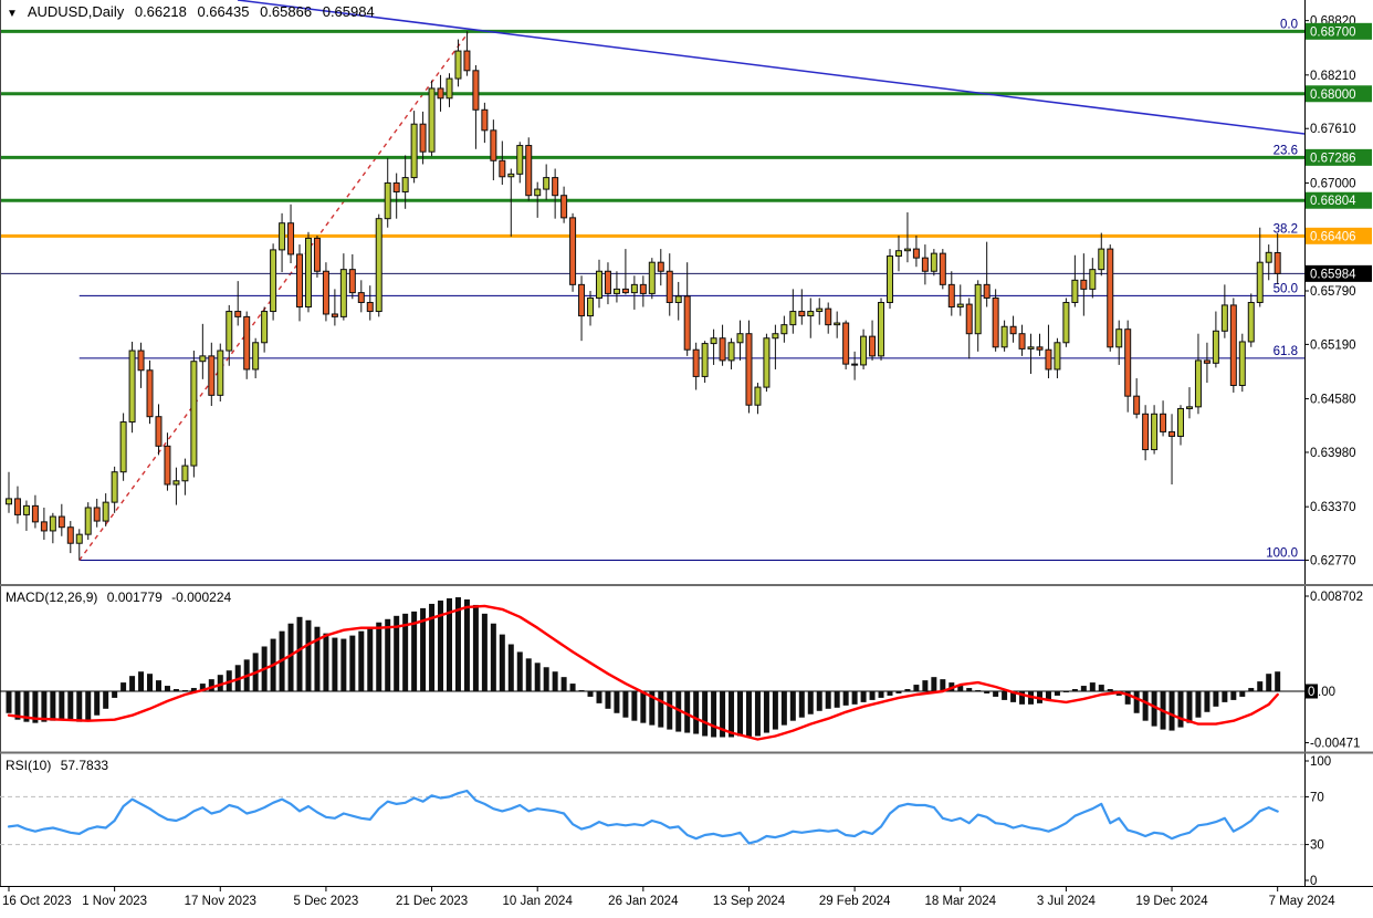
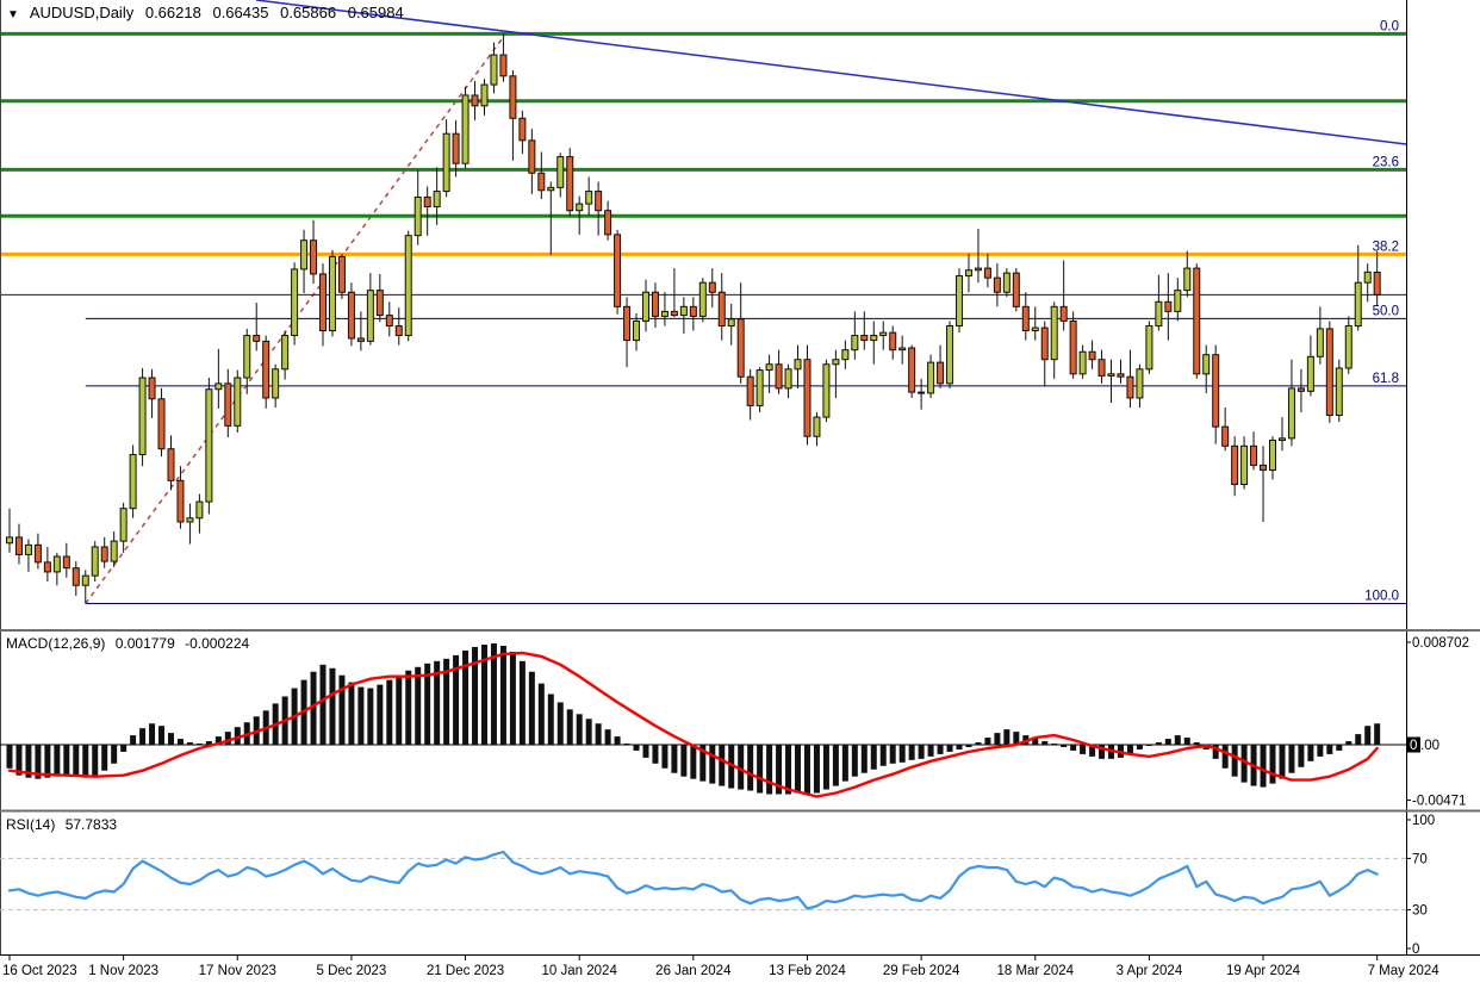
  0.0
  23.6
  38.2
  50.0
  61.8
  100.0
- 0.68820
- 0.68210
- 0.67610
- 0.67000
- 0.65790
- 0.65190
- 0.64580
- 0.63980
- 0.63370
- 0.62770
- 0.68700
- 0.68000
- 0.67286
- 0.66804
- 0.66406
- 0.65984
  0.008702
  0
  .00
  -0.00471
  100
  70
  30
  0
  16 Oct 2023
  1 Nov 2023
  17 Nov 2023
  5 Dec 2023
  21 Dec 2023
  10 Jan 2024
  26 Jan 2024
- 13 Sep 2024
+ 13 Feb 2024
  29 Feb 2024
  18 Mar 2024
- 3 Jul 2024
+ 3 Apr 2024
- 19 Dec 2024
+ 19 Apr 2024
  7 May 2024
  ▼ AUDUSD,Daily 0.66218 0.66435 0.65866 0.65984
  MACD(12,26,9) 0.001779 -0.000224
- RSI(10) 57.7833
+ RSI(14) 57.7833
